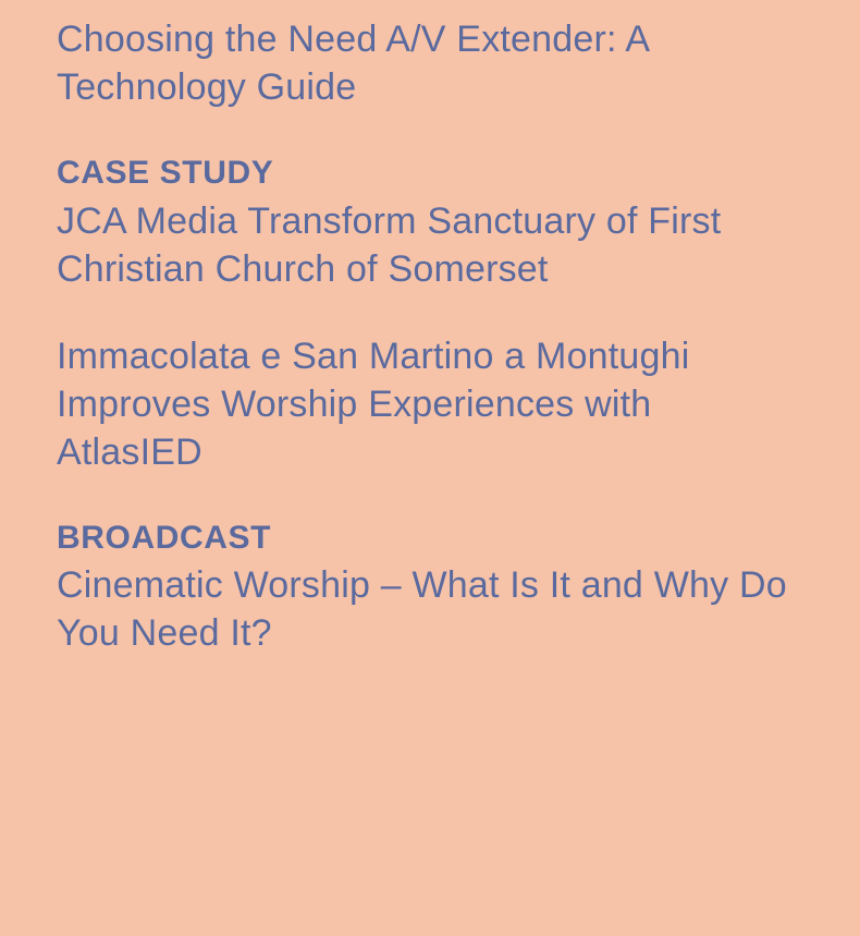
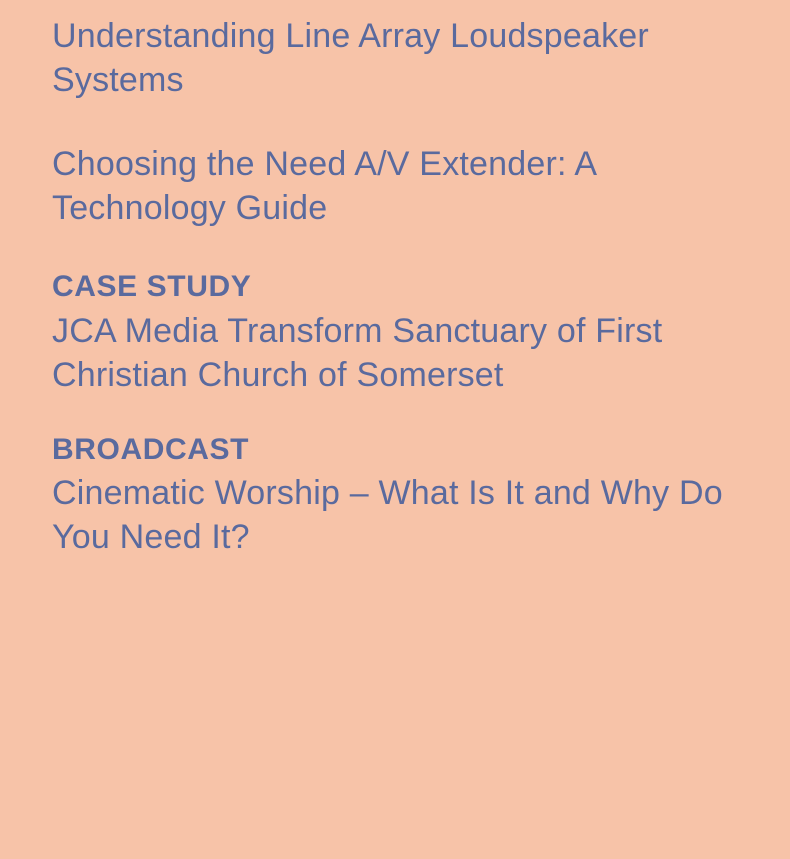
+ Understanding Line Array Loudspeaker Systems
  Choosing the Need A/V Extender: A Technology Guide
  CASE STUDY
  JCA Media Transform Sanctuary of First Christian Church of Somerset
- Immacolata e San Martino a Montughi Improves Worship Experiences with AtlasIED
  BROADCAST
  Cinematic Worship – What Is It and Why Do You Need It?
